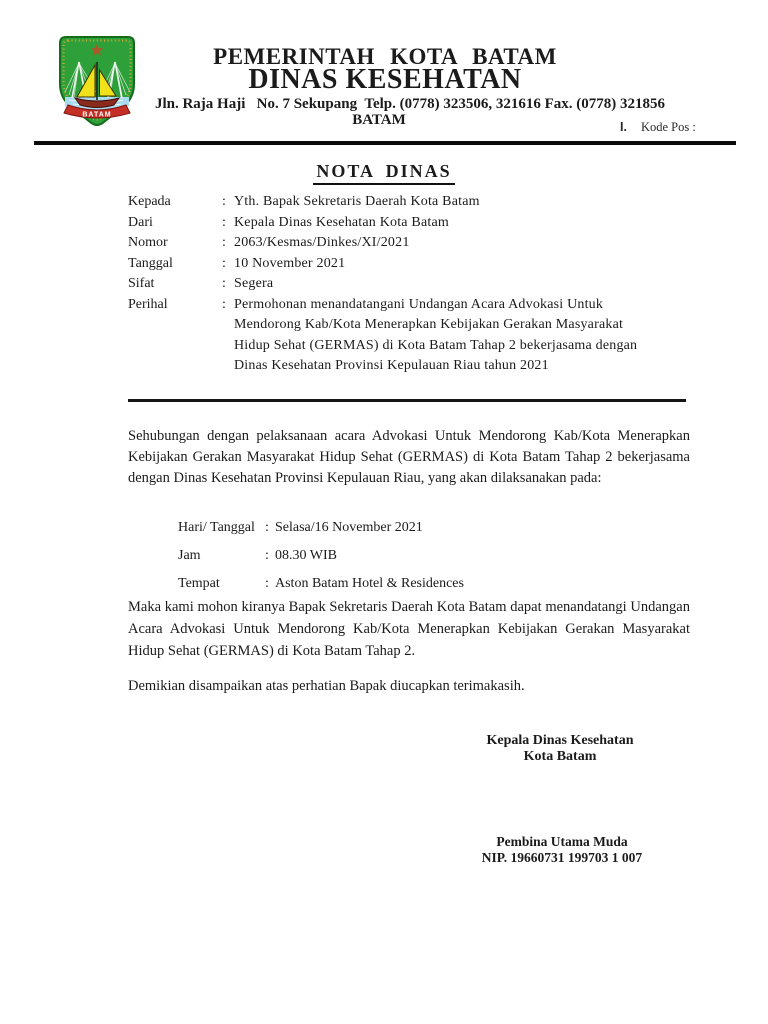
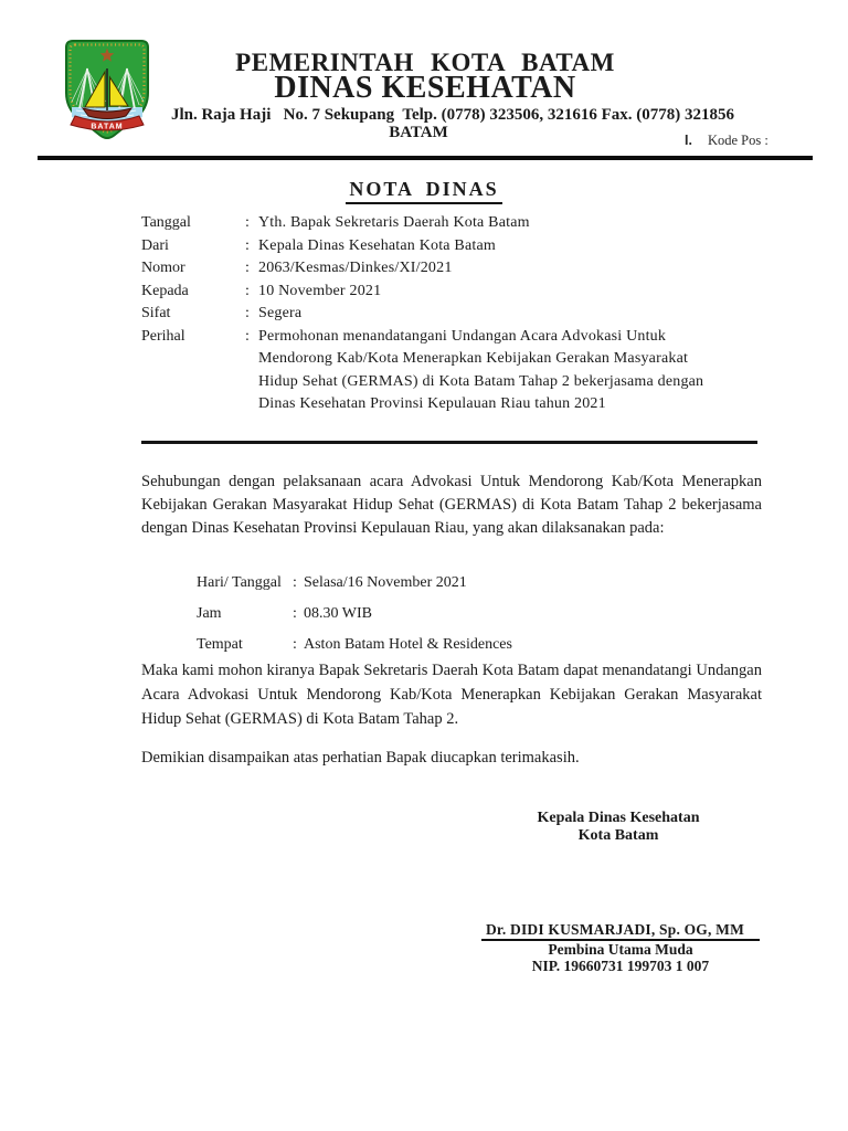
  PEMERINTAH KOTA BATAM
  DINAS KESEHATAN
  Jln. Raja Haji No. 7 Sekupang Telp. (0778) 323506, 321616 Fax. (0778) 321856
  BATAM
  I. Kode Pos :
  NOTA DINAS
- Kepada
+ Tanggal
  :
  Yth. Bapak Sekretaris Daerah Kota Batam
  Dari
  :
  Kepala Dinas Kesehatan Kota Batam
  Nomor
  :
  2063/Kesmas/Dinkes/XI/2021
- Tanggal
+ Kepada
  :
  10 November 2021
  Sifat
  :
  Segera
  Perihal
  :
  Permohonan menandatangani Undangan Acara Advokasi Untuk Mendorong Kab/Kota Menerapkan Kebijakan Gerakan Masyarakat Hidup Sehat (GERMAS) di Kota Batam Tahap 2 bekerjasama dengan Dinas Kesehatan Provinsi Kepulauan Riau tahun 2021
  Sehubungan dengan pelaksanaan acara Advokasi Untuk Mendorong Kab/Kota Menerapkan Kebijakan Gerakan Masyarakat Hidup Sehat (GERMAS) di Kota Batam Tahap 2 bekerjasama dengan Dinas Kesehatan Provinsi Kepulauan Riau, yang akan dilaksanakan pada:
  Hari/ Tanggal
  :
  Selasa/16 November 2021
  Jam
  :
  08.30 WIB
  Tempat
  :
  Aston Batam Hotel & Residences
  Maka kami mohon kiranya Bapak Sekretaris Daerah Kota Batam dapat menandatangi Undangan Acara Advokasi Untuk Mendorong Kab/Kota Menerapkan Kebijakan Gerakan Masyarakat Hidup Sehat (GERMAS) di Kota Batam Tahap 2.
  Demikian disampaikan atas perhatian Bapak diucapkan terimakasih.
  Kepala Dinas Kesehatan
  Kota Batam
+ Dr. DIDI KUSMARJADI, Sp. OG, MM
  Pembina Utama Muda
  NIP. 19660731 199703 1 007
